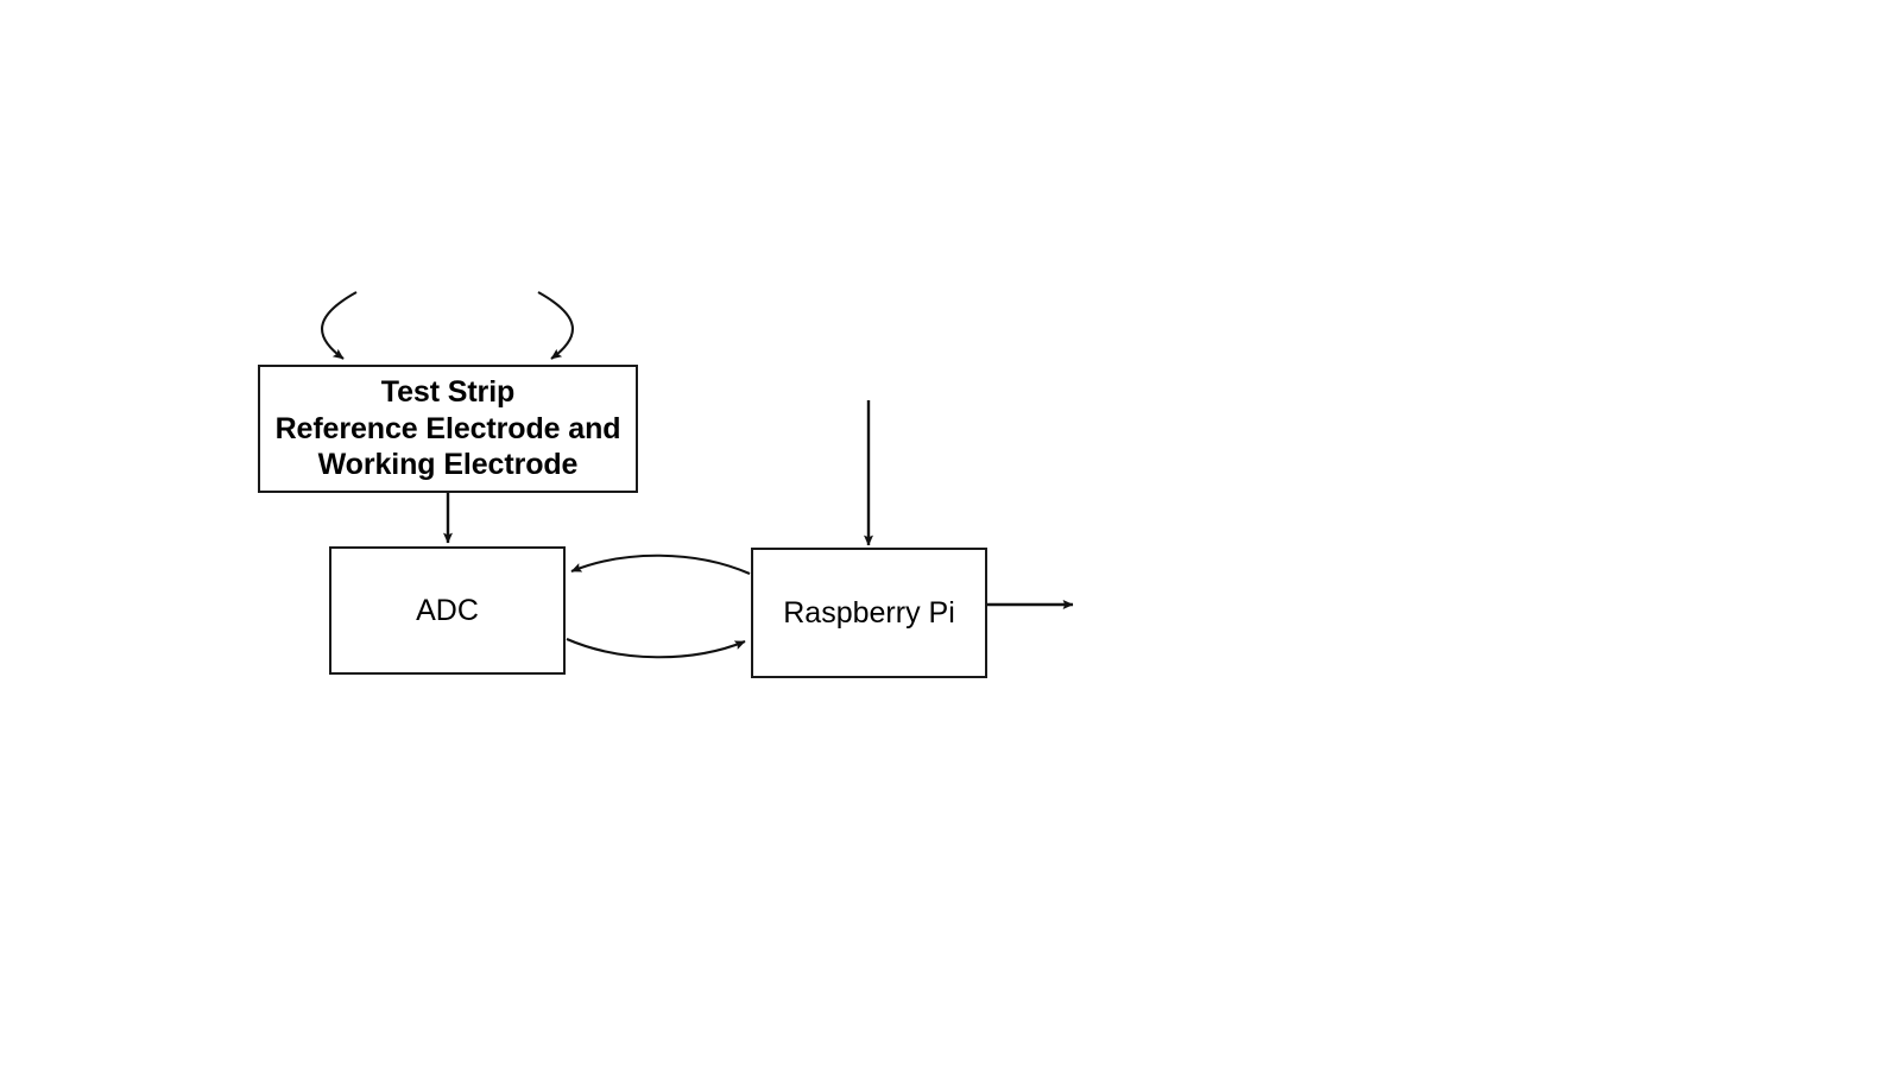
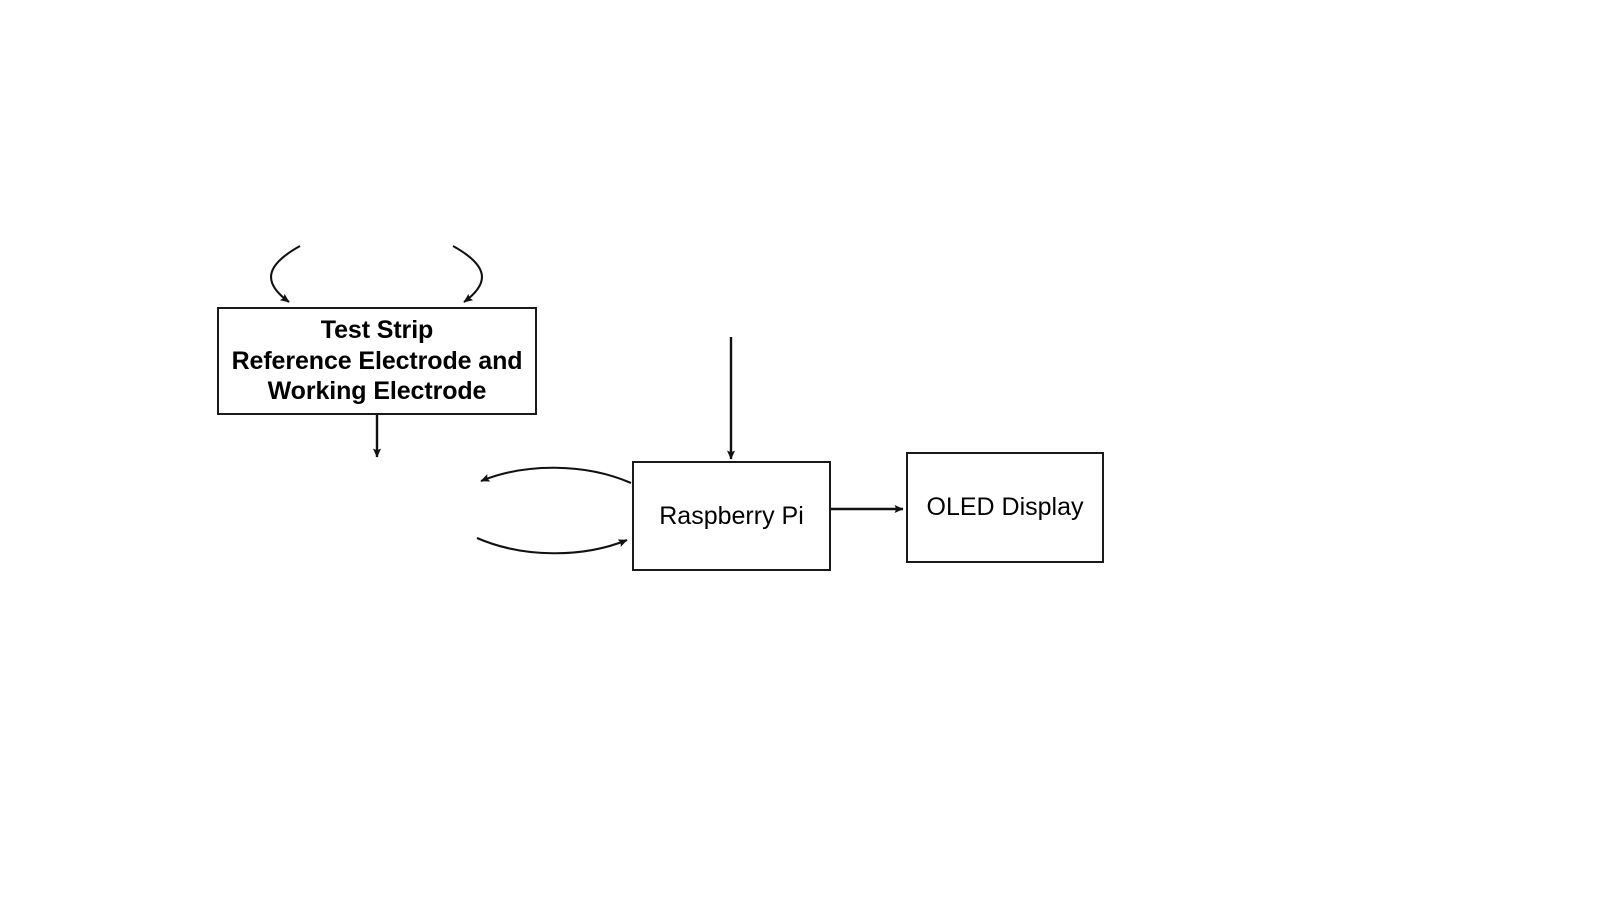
  Test Strip
  Reference Electrode and
  Working Electrode
- ADC
  Raspberry Pi
+ OLED Display
